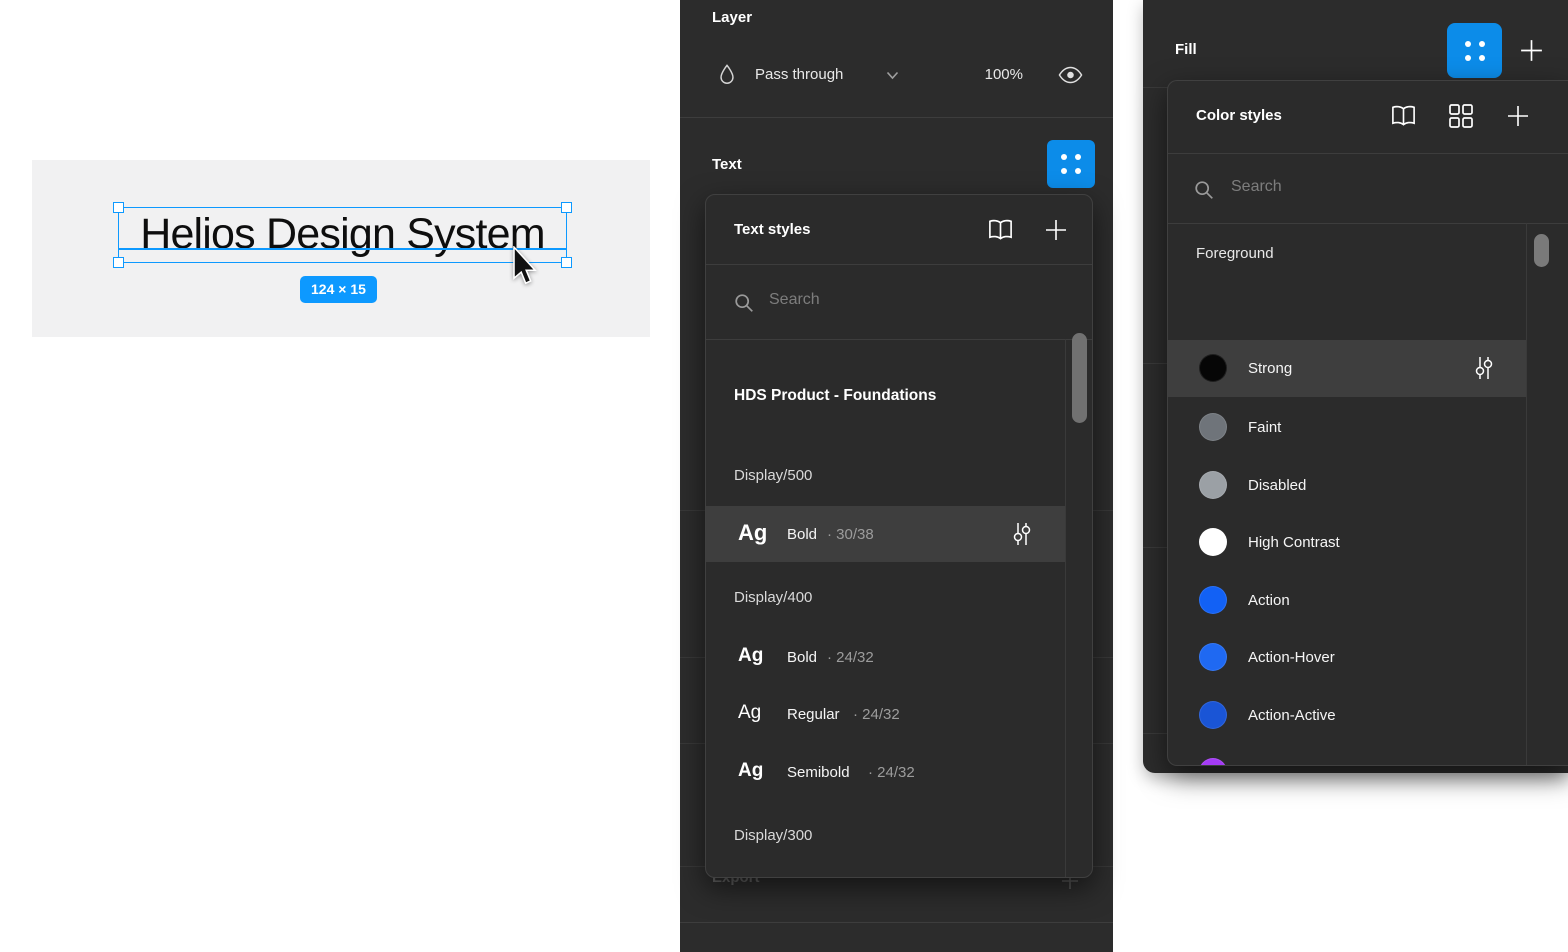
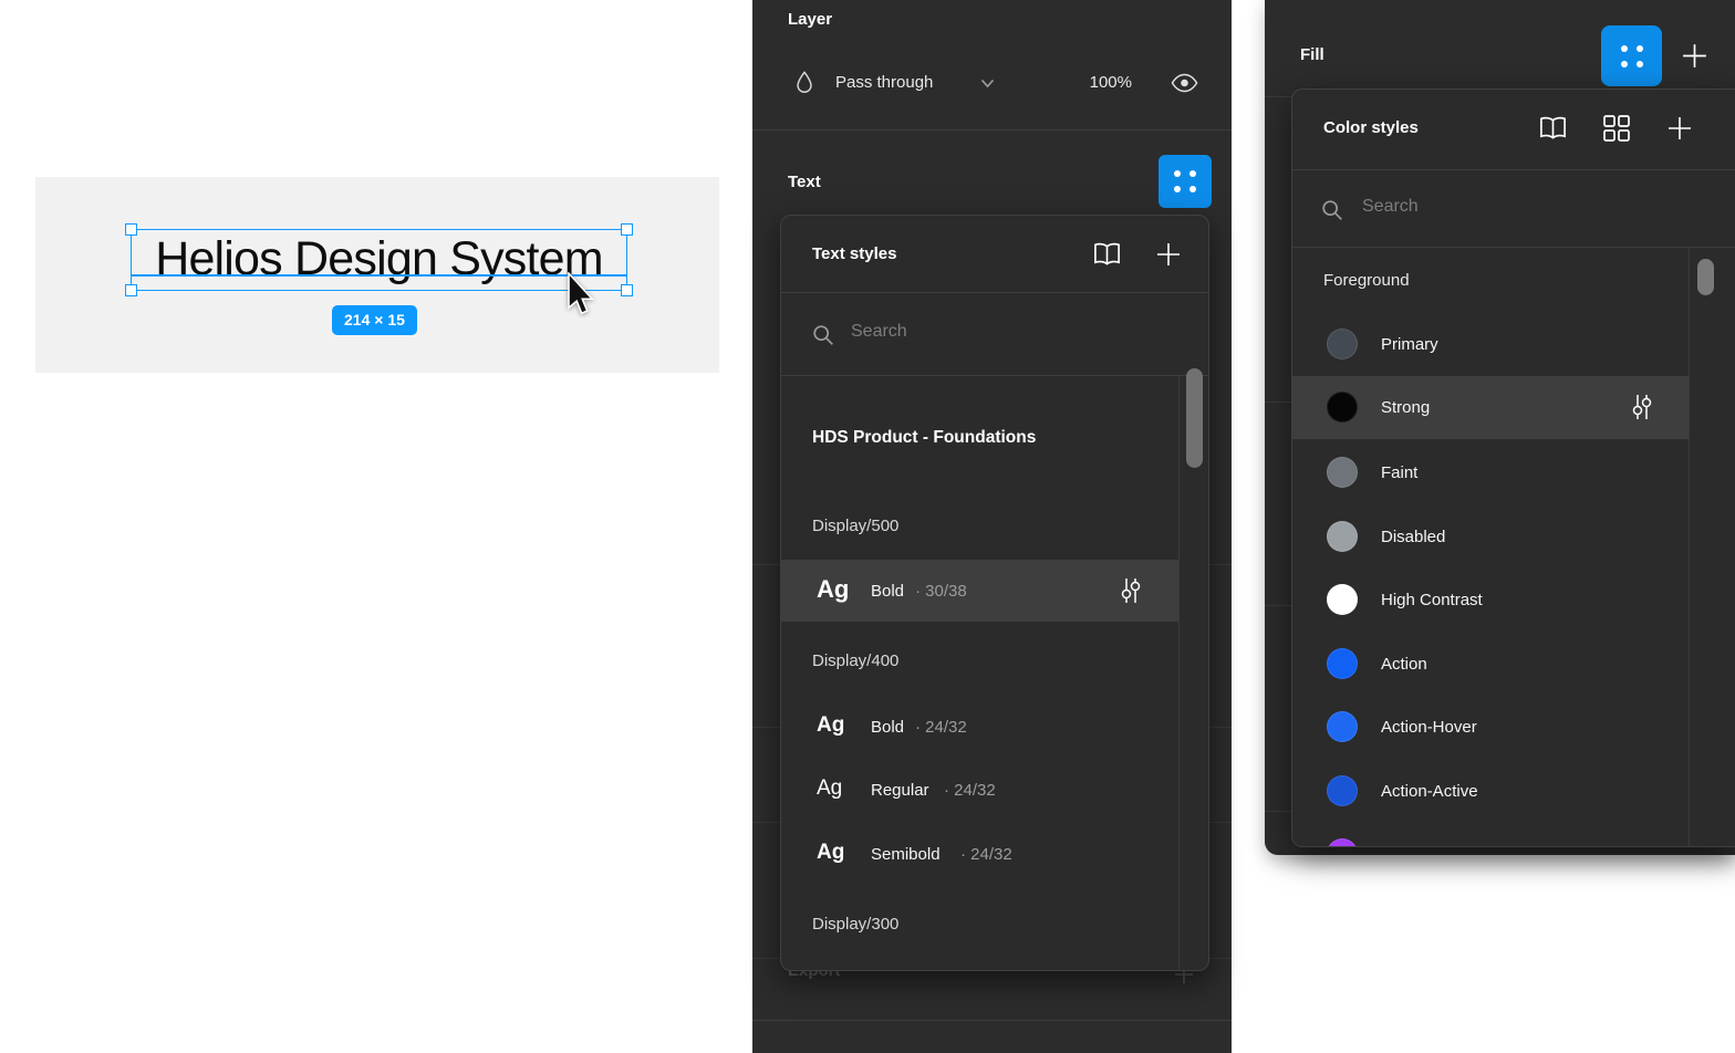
  Helios Design System
- 124 × 15
+ 214 × 15
  Layer
  Pass through
  100%
  Text
  Text styles
  Search
  HDS Product - Foundations
  Display/500
  Ag
  Bold
  · 30/38
  Display/400
  Ag
  Bold
  · 24/32
  Ag
  Regular
  · 24/32
  Ag
  Semibold
  · 24/32
  Display/300
  Fill
  Color styles
  Search
  Foreground
+ Primary
  Strong
  Faint
  Disabled
  High Contrast
  Action
  Action-Hover
  Action-Active
